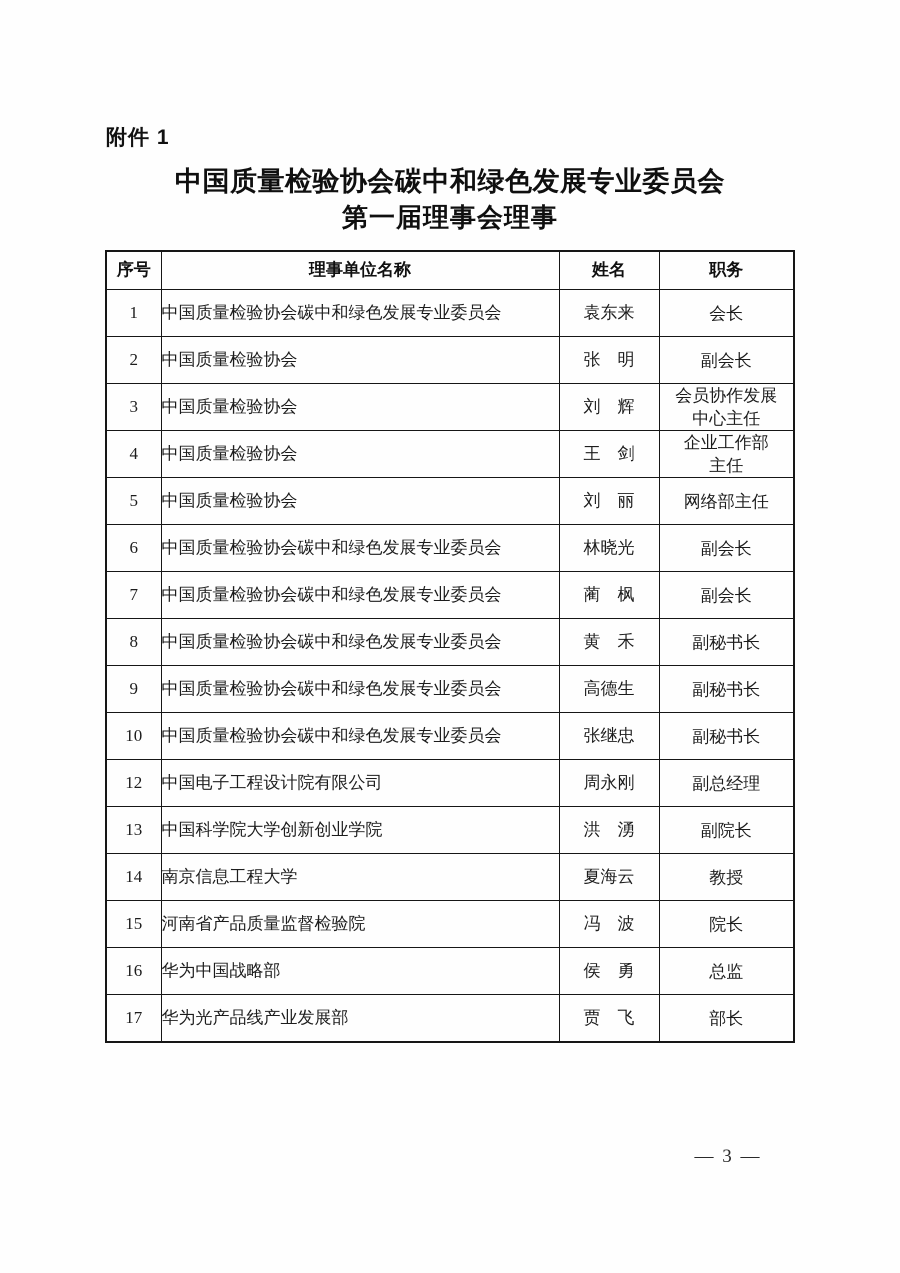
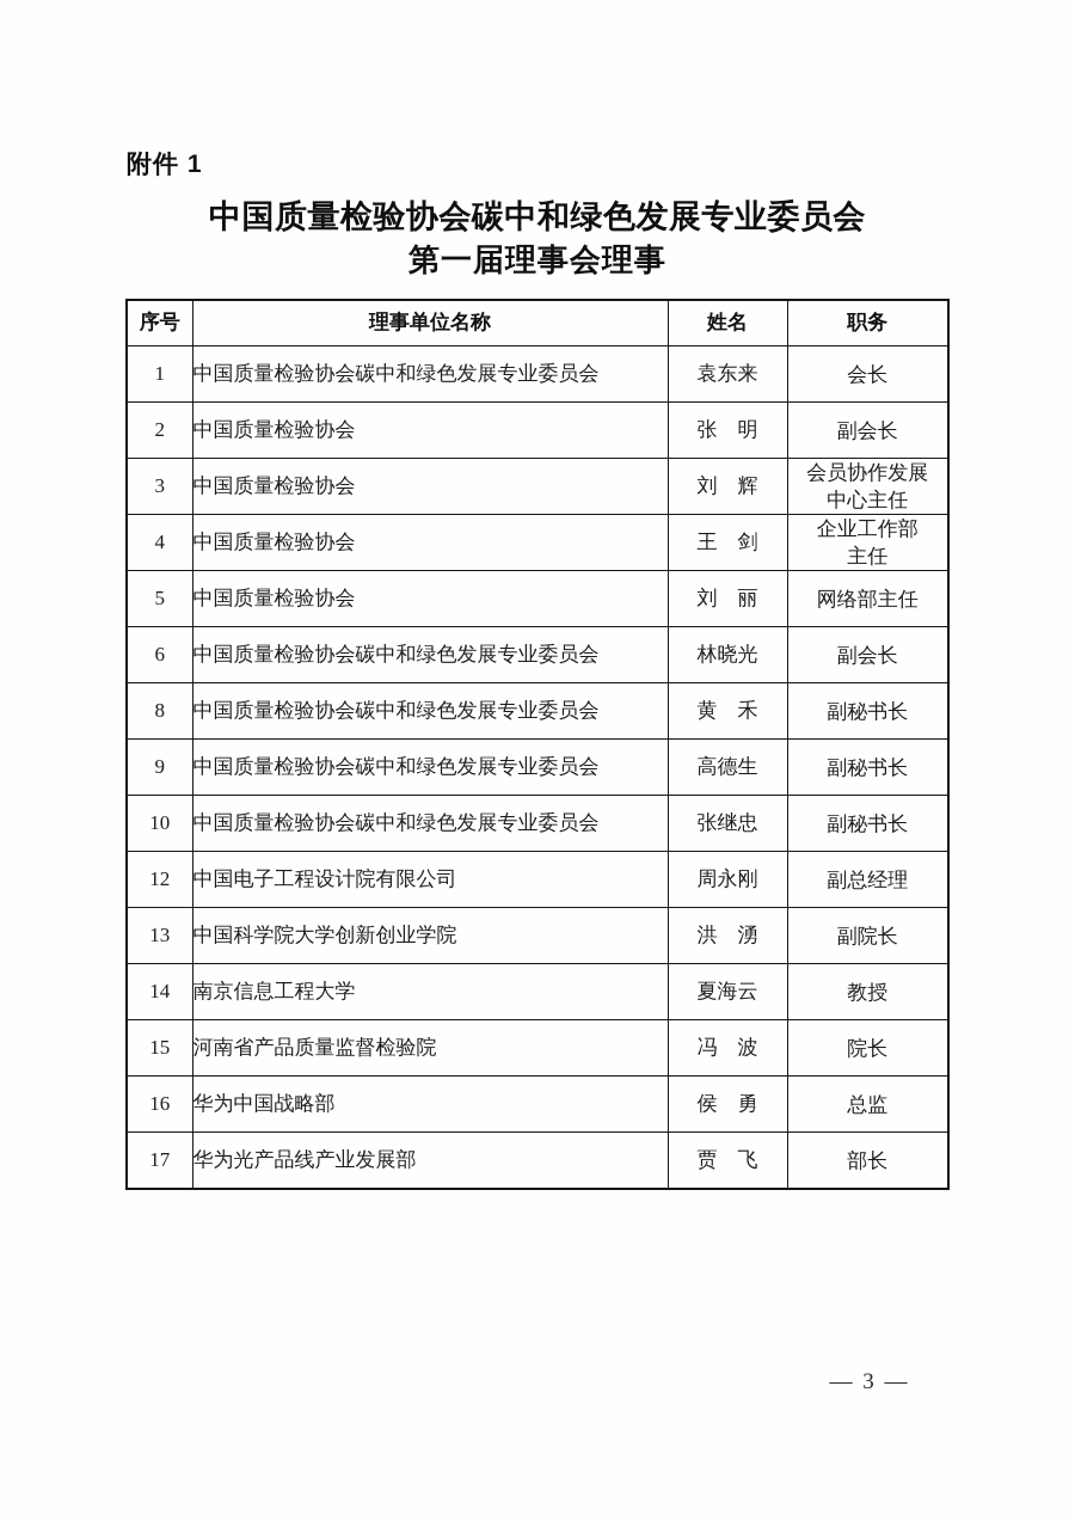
  附件 1
  中国质量检验协会碳中和绿色发展专业委员会
  第一届理事会理事
  序号	理事单位名称	姓名	职务
  1	中国质量检验协会碳中和绿色发展专业委员会	袁东来	会长
  2	中国质量检验协会	张 明	副会长
  3	中国质量检验协会	刘 辉	会员协作发展 中心主任
  4	中国质量检验协会	王 剑	企业工作部 主任
  5	中国质量检验协会	刘 丽	网络部主任
  6	中国质量检验协会碳中和绿色发展专业委员会	林晓光	副会长
- 7	中国质量检验协会碳中和绿色发展专业委员会	蔺 枫	副会长
  8	中国质量检验协会碳中和绿色发展专业委员会	黄 禾	副秘书长
  9	中国质量检验协会碳中和绿色发展专业委员会	高德生	副秘书长
  10	中国质量检验协会碳中和绿色发展专业委员会	张继忠	副秘书长
  12	中国电子工程设计院有限公司	周永刚	副总经理
  13	中国科学院大学创新创业学院	洪 湧	副院长
  14	南京信息工程大学	夏海云	教授
  15	河南省产品质量监督检验院	冯 波	院长
  16	华为中国战略部	侯 勇	总监
  17	华为光产品线产业发展部	贾 飞	部长
  — 3 —
